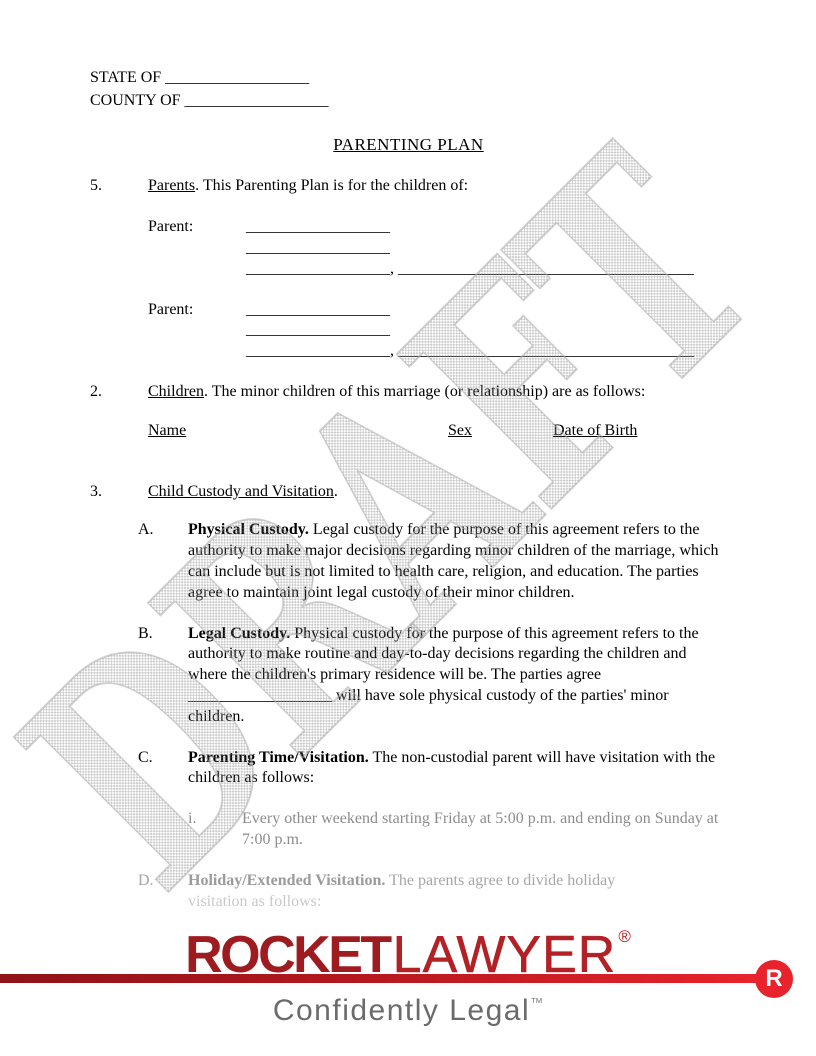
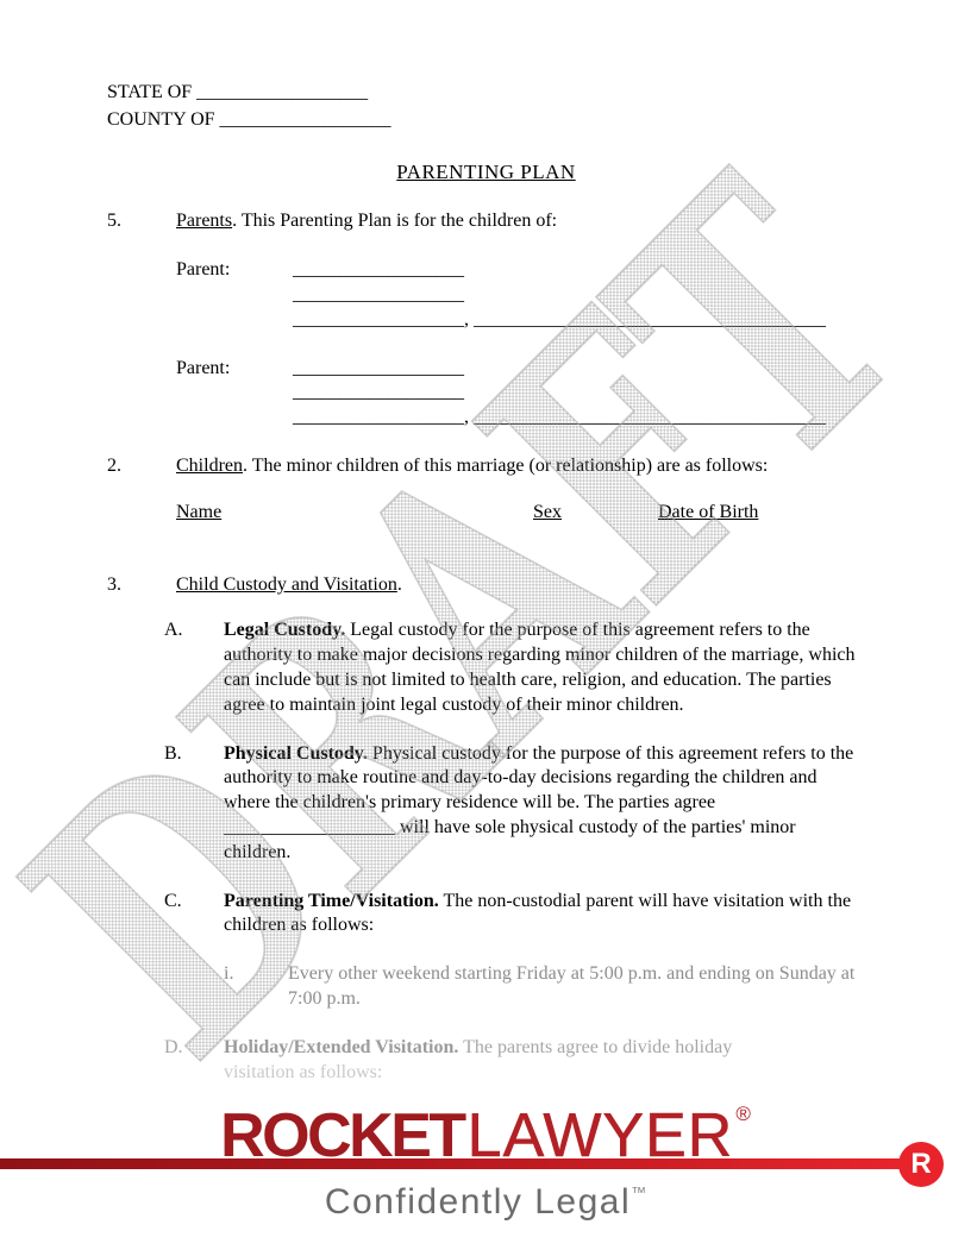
  STATE OF __________________
  COUNTY OF __________________
  PARENTING PLAN
  5.
  Parents. This Parenting Plan is for the children of:
  Parent:
  __________________
  __________________
  __________________, _____________________________________
  Parent:
  __________________
  __________________
  __________________, _____________________________________
  2.
  Children. The minor children of this marriage (or relationship) are as follows:
  Name
  Sex
  Date of Birth
  3.
  Child Custody and Visitation.
  A.
- Physical Custody. Legal custody for the purpose of this agreement refers to the authority to make major decisions regarding minor children of the marriage, which can include but is not limited to health care, religion, and education. The parties agree to maintain joint legal custody of their minor children.
+ Legal Custody. Legal custody for the purpose of this agreement refers to the authority to make major decisions regarding minor children of the marriage, which can include but is not limited to health care, religion, and education. The parties agree to maintain joint legal custody of their minor children.
  B.
- Legal Custody. Physical custody for the purpose of this agreement refers to the authority to make routine and day-to-day decisions regarding the children and where the children's primary residence will be. The parties agree __________________ will have sole physical custody of the parties' minor children.
+ Physical Custody. Physical custody for the purpose of this agreement refers to the authority to make routine and day-to-day decisions regarding the children and where the children's primary residence will be. The parties agree __________________ will have sole physical custody of the parties' minor children.
  C.
  Parenting Time/Visitation. The non-custodial parent will have visitation with the children as follows:
  i.
  Every other weekend starting Friday at 5:00 p.m. and ending on Sunday at 7:00 p.m.
  D.
  Holiday/Extended Visitation. The parents agree to divide holiday
  visitation as follows:
  ROCKETLAWYER®
  R
  Confidently Legal™
